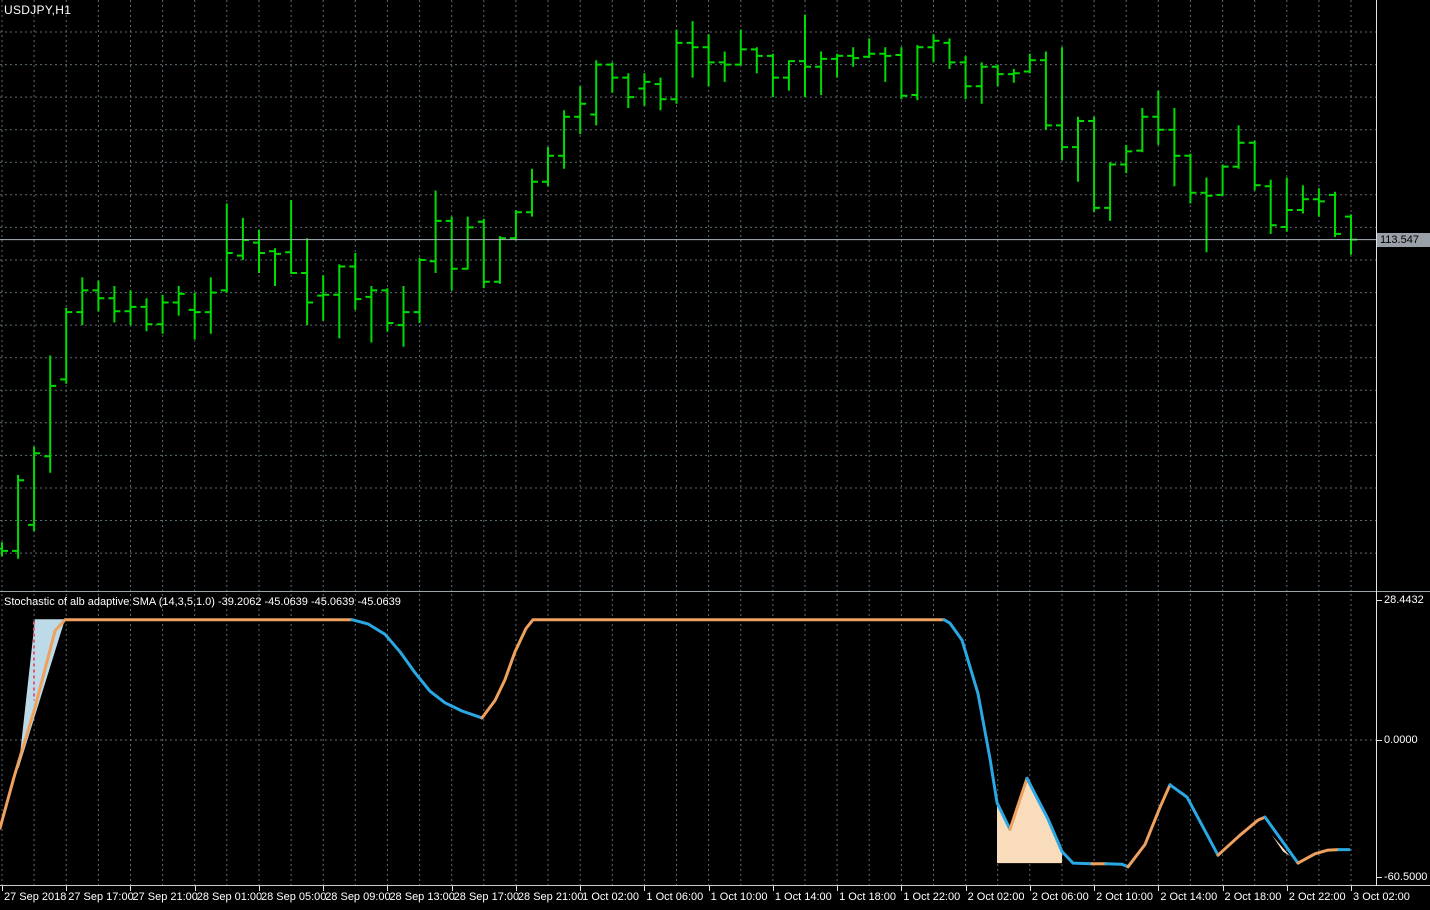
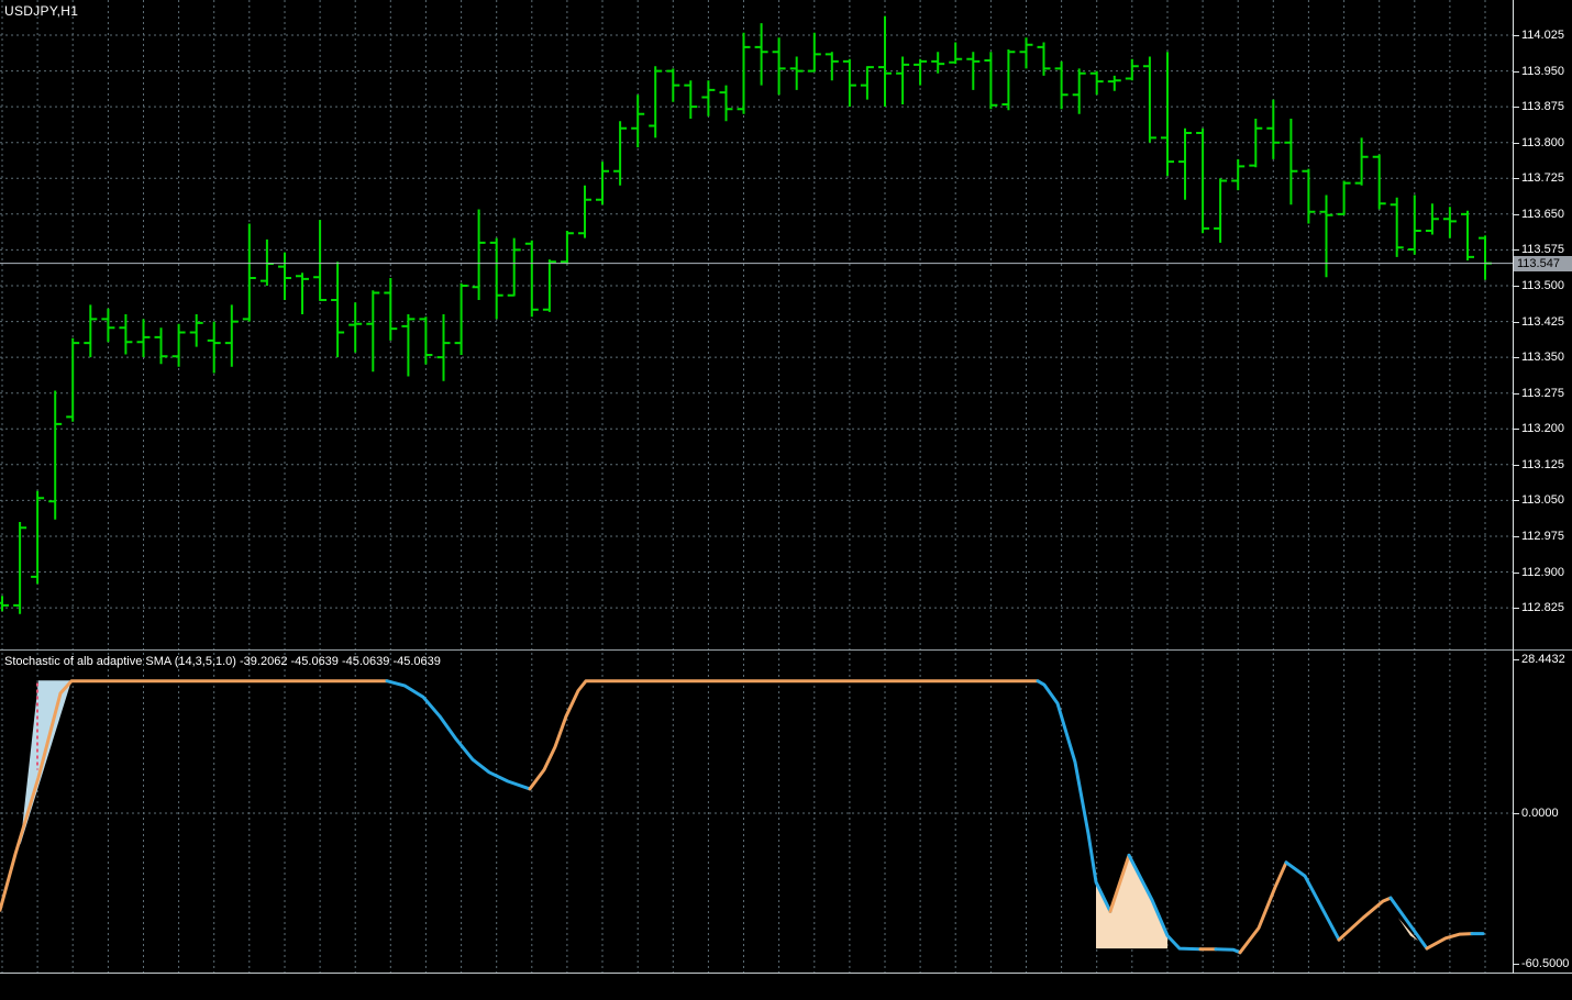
  USDJPY,H1
  Stochastic of alb adaptive SMA (14,3,5,1.0) -39.2062 -45.0639 -45.0639 -45.0639
+ 114.025
+ 113.950
+ 113.875
+ 113.800
+ 113.725
+ 113.650
+ 113.575
+ 113.500
+ 113.425
+ 113.350
+ 113.275
+ 113.200
+ 113.125
+ 113.050
+ 112.975
+ 112.900
+ 112.825
  28.4432
  0.0000
  -60.5000
- 27 Sep 2018
- 27 Sep 17:00
- 27 Sep 21:00
- 28 Sep 01:00
- 28 Sep 05:00
- 28 Sep 09:00
- 28 Sep 13:00
- 28 Sep 17:00
- 28 Sep 21:00
- 1 Oct 02:00
- 1 Oct 06:00
- 1 Oct 10:00
- 1 Oct 14:00
- 1 Oct 18:00
- 1 Oct 22:00
- 2 Oct 02:00
- 2 Oct 06:00
- 2 Oct 10:00
- 2 Oct 14:00
- 2 Oct 18:00
- 2 Oct 22:00
- 3 Oct 02:00
  113.547
